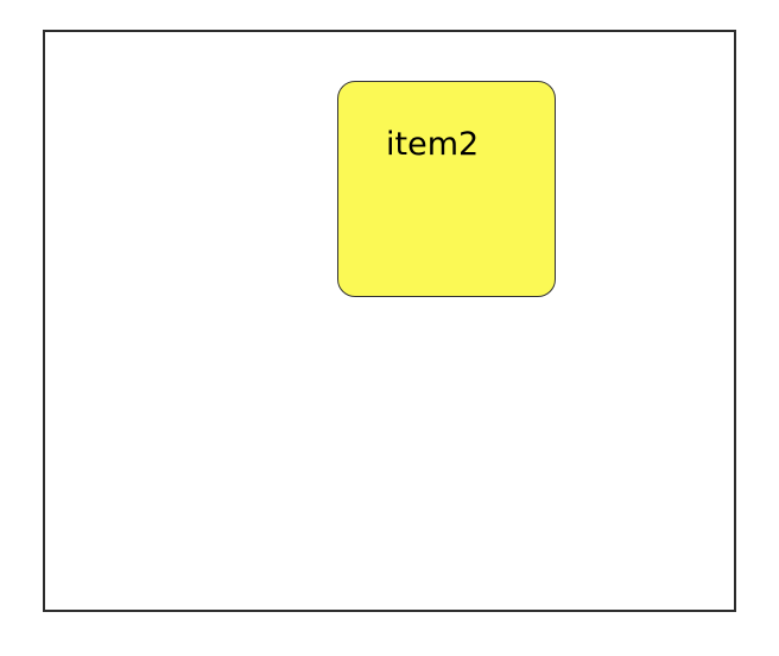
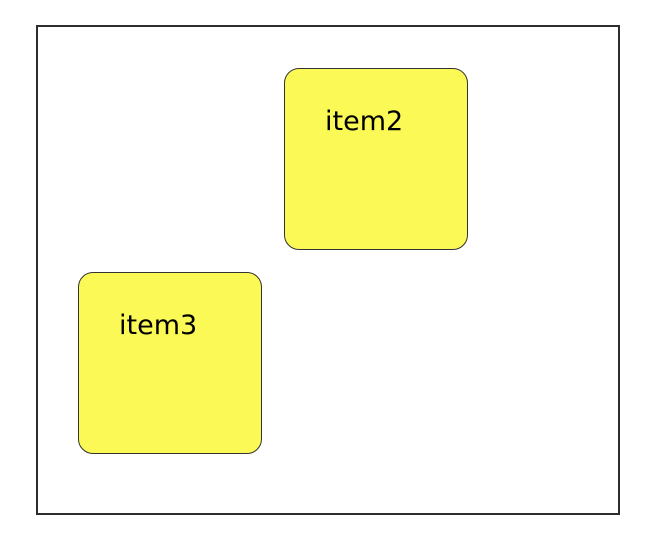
  item2
+ item3
